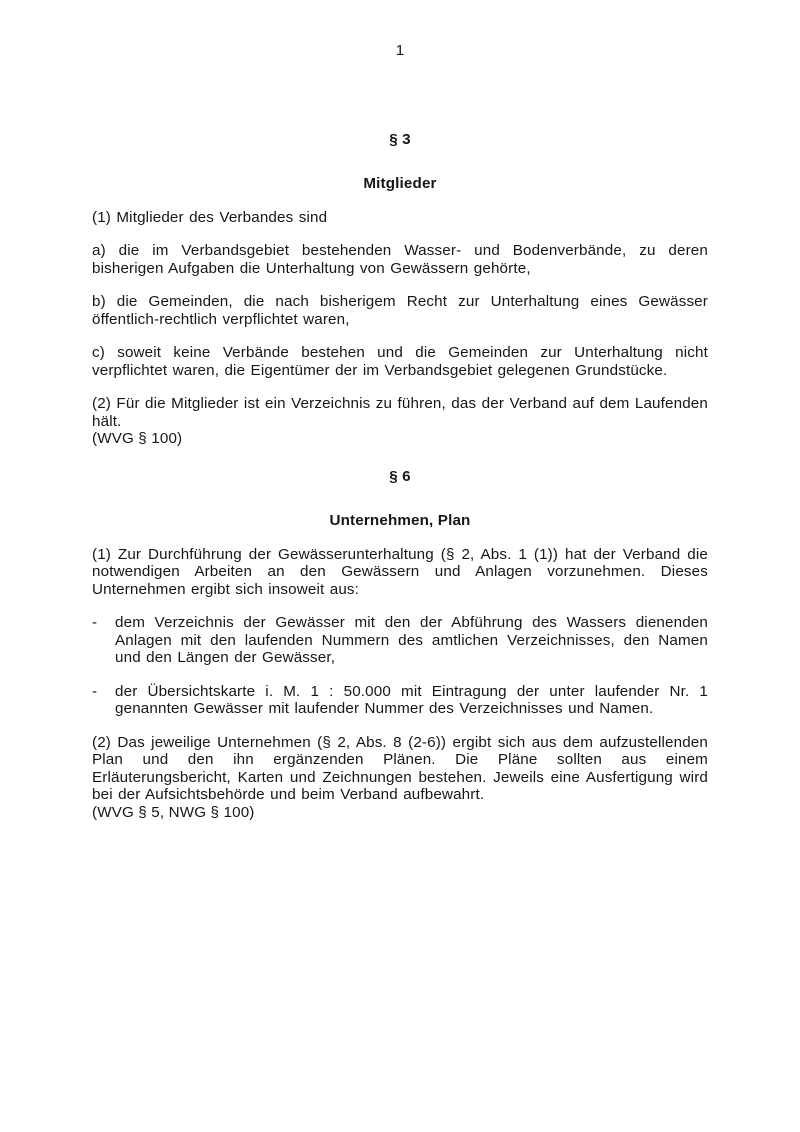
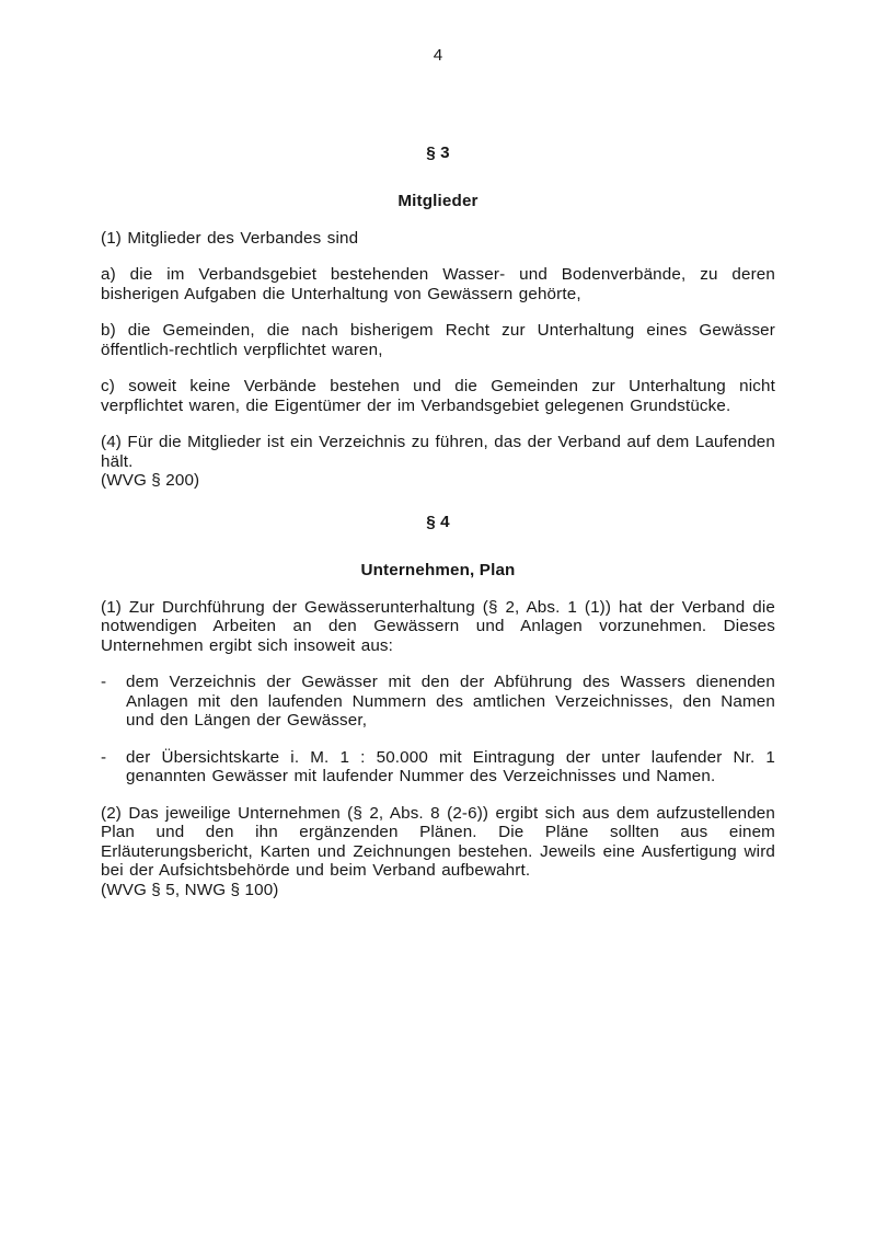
- 1
+ 4
  § 3
  Mitglieder
  (1) Mitglieder des Verbandes sind
  a) die im Verbandsgebiet bestehenden Wasser- und Bodenverbände, zu deren bisherigen Aufgaben die Unterhaltung von Gewässern gehörte,
  b) die Gemeinden, die nach bisherigem Recht zur Unterhaltung eines Gewässer öffentlich-rechtlich verpflichtet waren,
  c) soweit keine Verbände bestehen und die Gemeinden zur Unterhaltung nicht verpflichtet waren, die Eigentümer der im Verbandsgebiet gelegenen Grundstücke.
- (2) Für die Mitglieder ist ein Verzeichnis zu führen, das der Verband auf dem Laufenden hält.
+ (4) Für die Mitglieder ist ein Verzeichnis zu führen, das der Verband auf dem Laufenden hält.
- (WVG § 100)
+ (WVG § 200)
- § 6
+ § 4
  Unternehmen, Plan
  (1) Zur Durchführung der Gewässerunterhaltung (§ 2, Abs. 1 (1)) hat der Verband die notwendigen Arbeiten an den Gewässern und Anlagen vorzunehmen. Dieses Unternehmen ergibt sich insoweit aus:
  -
  dem Verzeichnis der Gewässer mit den der Abführung des Wassers dienenden Anlagen mit den laufenden Nummern des amtlichen Verzeichnisses, den Namen und den Längen der Gewässer,
  -
  der Übersichtskarte i. M. 1 : 50.000 mit Eintragung der unter laufender Nr. 1 genannten Gewässer mit laufender Nummer des Verzeichnisses und Namen.
  (2) Das jeweilige Unternehmen (§ 2, Abs. 8 (2-6)) ergibt sich aus dem aufzustellenden Plan und den ihn ergänzenden Plänen. Die Pläne sollten aus einem Erläuterungsbericht, Karten und Zeichnungen bestehen. Jeweils eine Ausfertigung wird bei der Aufsichtsbehörde und beim Verband aufbewahrt.
  (WVG § 5, NWG § 100)
